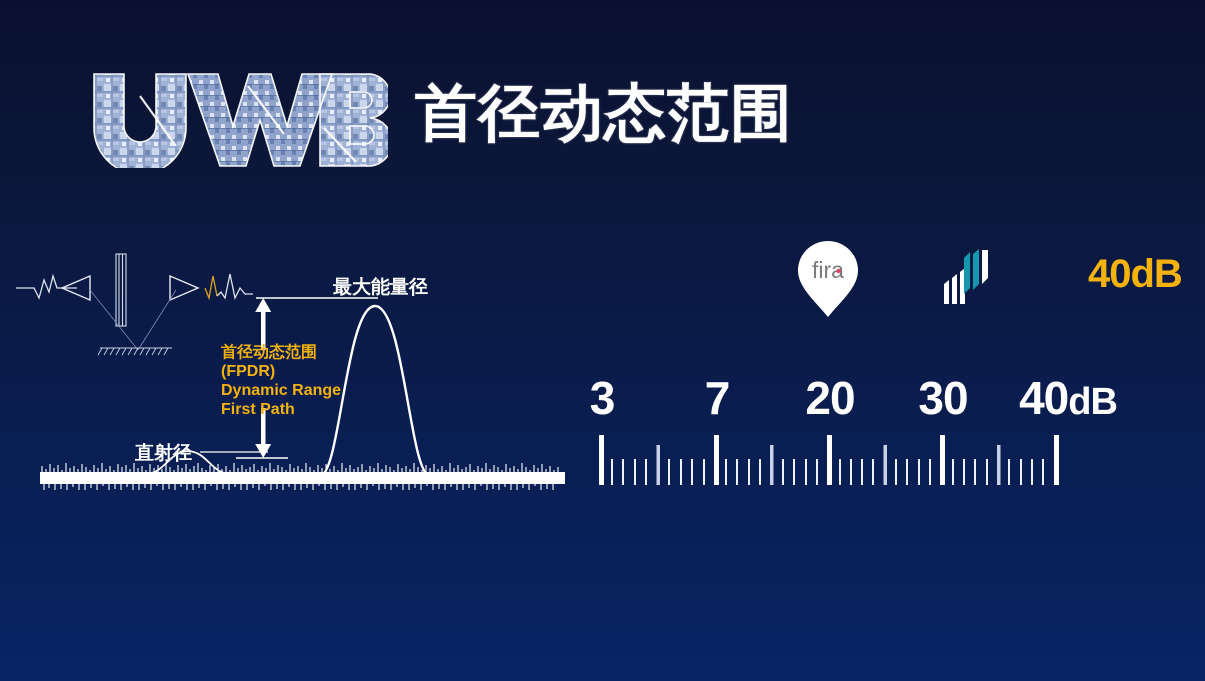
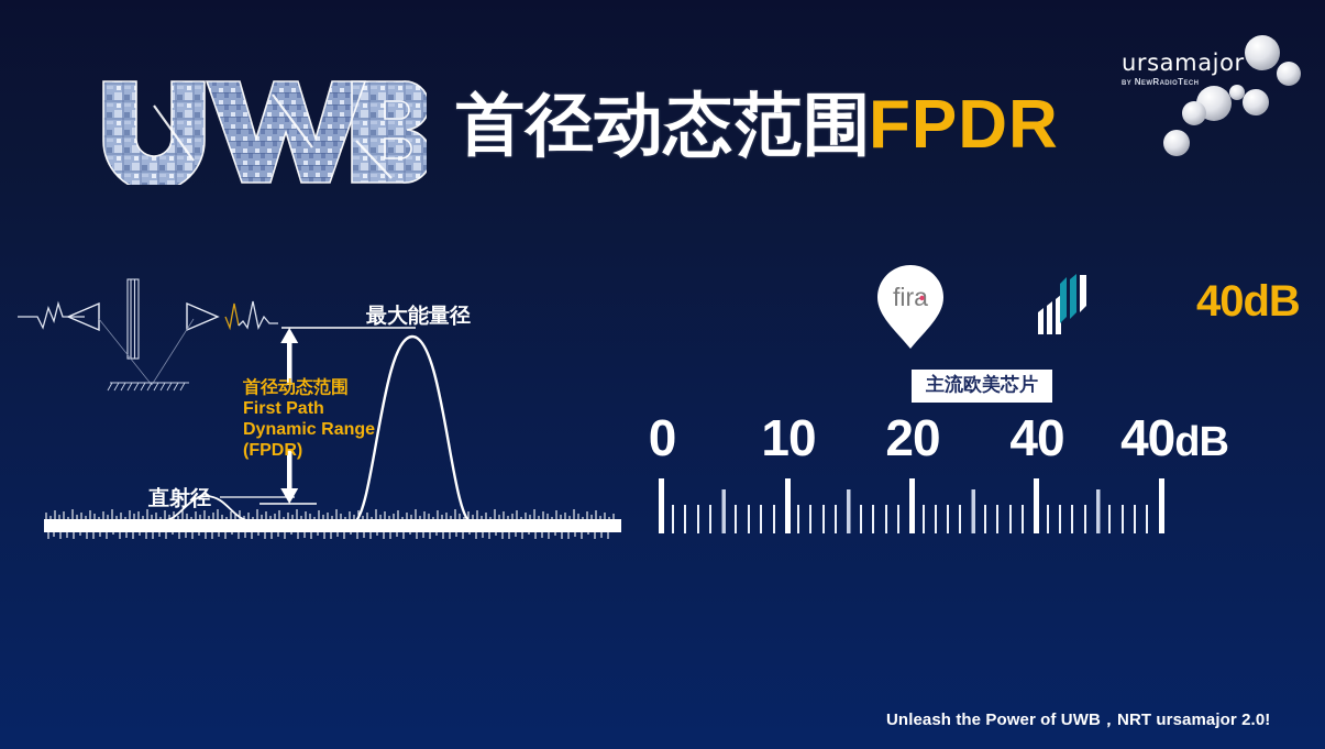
  首径动态范围
+ FPDR
+ ursamajor
+ by NewRadioTech
  最大能量径
  直射径
  首径动态范围
- (FPDR)
+ First Path
  Dynamic Range
- First Path
+ (FPDR)
  fir
+ 主流欧美芯片
  40dB
- 3
+ 0
- 7
+ 10
  20
- 30
+ 40
  40dB
+ Unleash the Power of UWB，NRT ursamajor 2.0!
